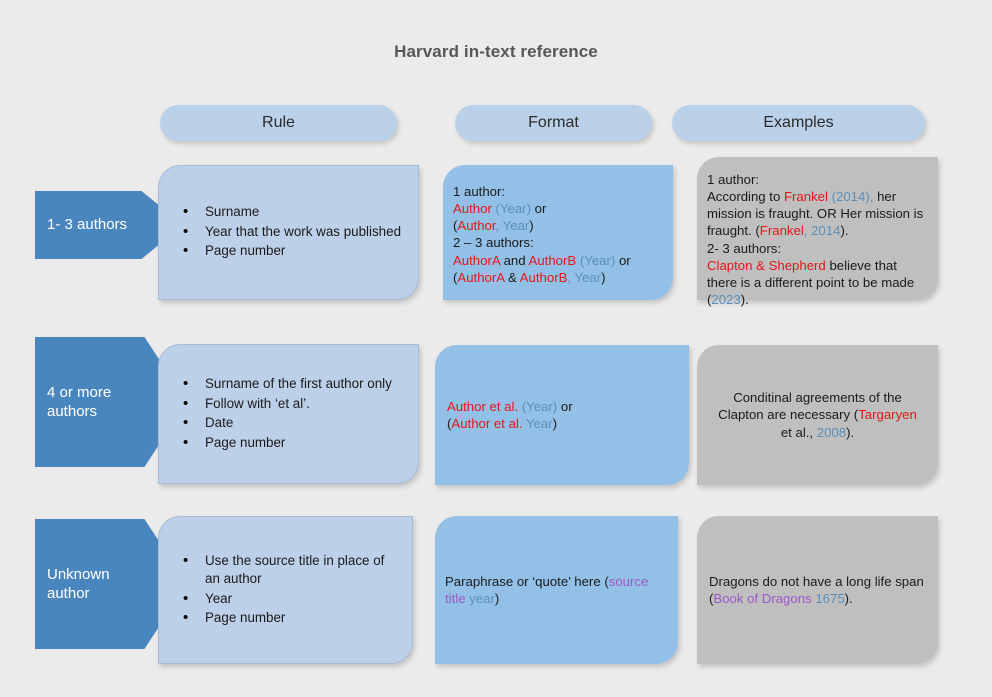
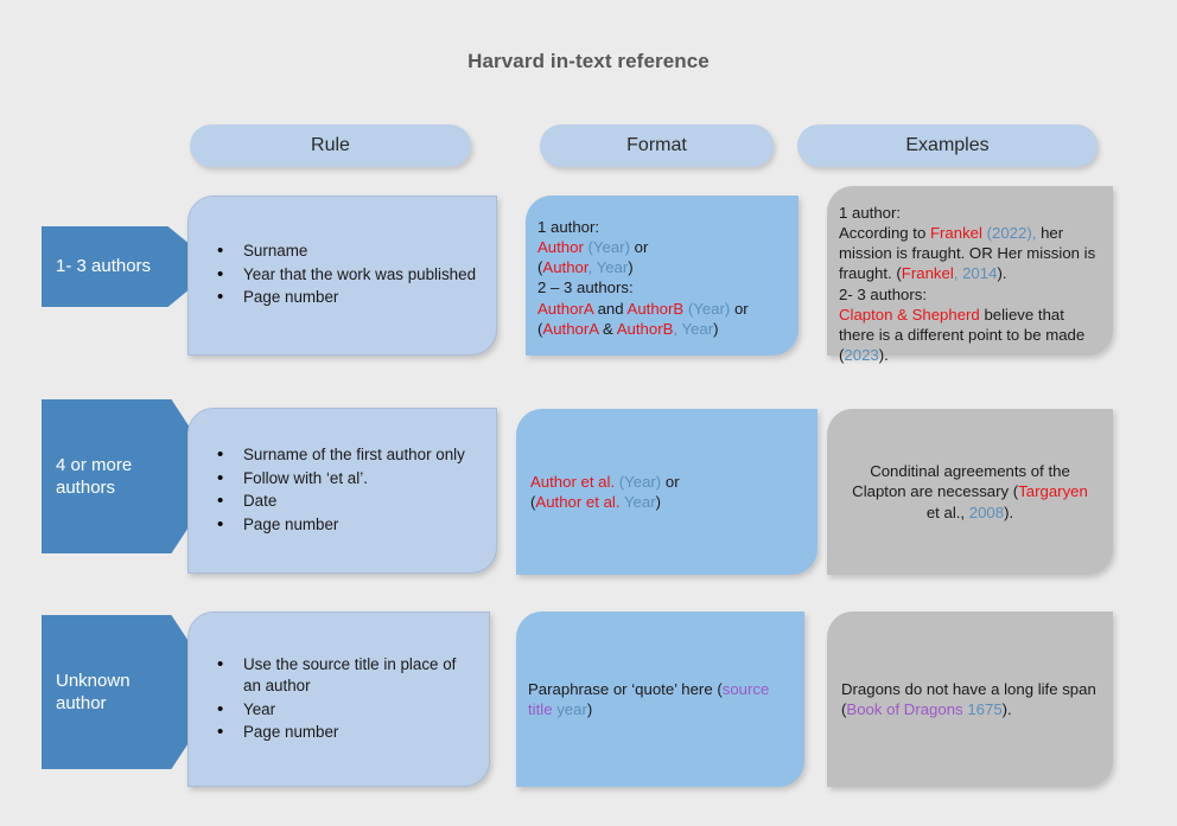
  Harvard in-text reference
  Rule
  Format
  Examples
  1- 3 authors
  Surname
  Year that the work was published
  Page number
  1 author:
  Author (Year) or
  (Author, Year)
  2 – 3 authors:
  AuthorA and AuthorB (Year) or
  (AuthorA & AuthorB, Year)
  1 author:
- According to Frankel (2014), her mission is fraught. OR Her mission is fraught. (Frankel, 2014).
+ According to Frankel (2022), her mission is fraught. OR Her mission is fraught. (Frankel, 2014).
  2- 3 authors:
  Clapton & Shepherd believe that there is a different point to be made (2023).
  4 or more authors
  Surname of the first author only
  Follow with ‘et al’.
  Date
  Page number
  Author et al. (Year) or
  (Author et al. Year)
  Conditinal agreements of the Clapton are necessary (Targaryen et al., 2008).
  Unknown author
  Use the source title in place of an author
  Year
  Page number
  Paraphrase or ‘quote’ here (source title year)
  Dragons do not have a long life span (Book of Dragons 1675).
